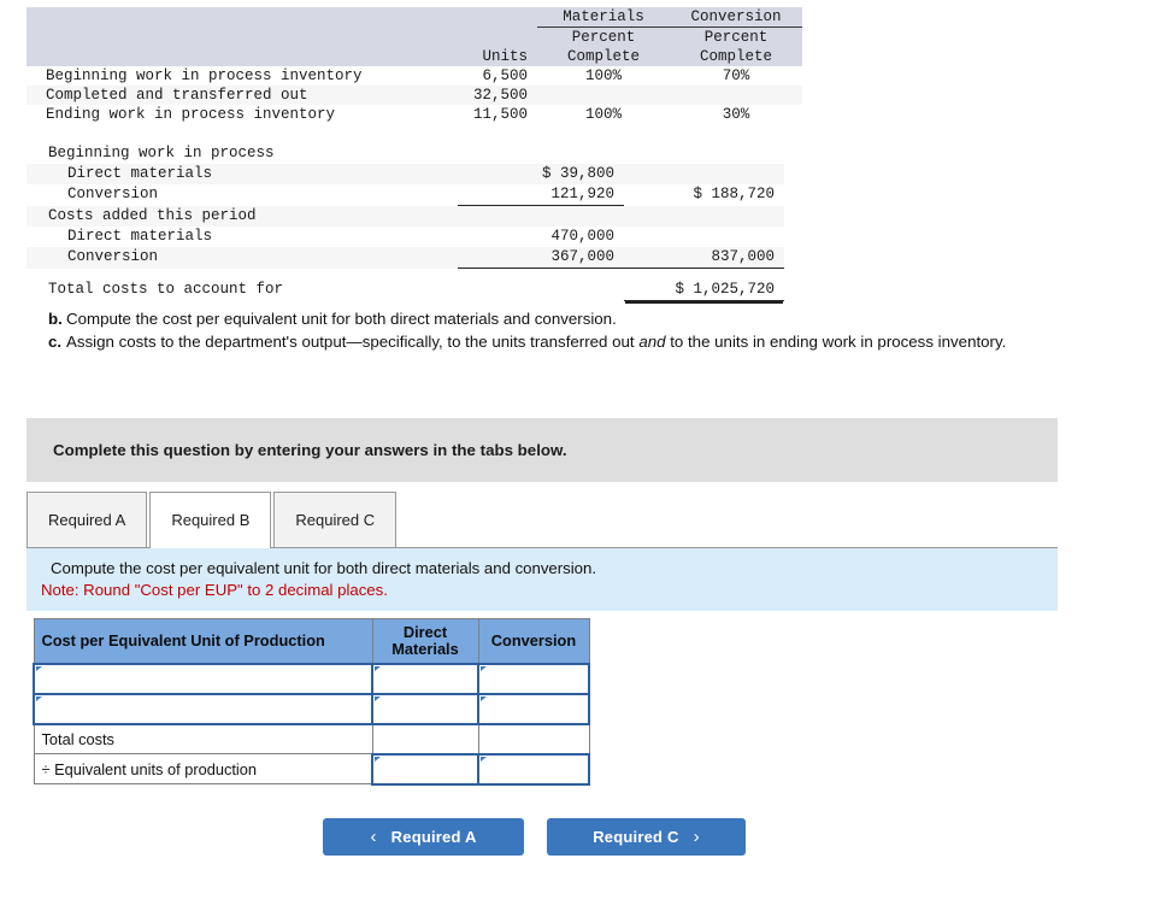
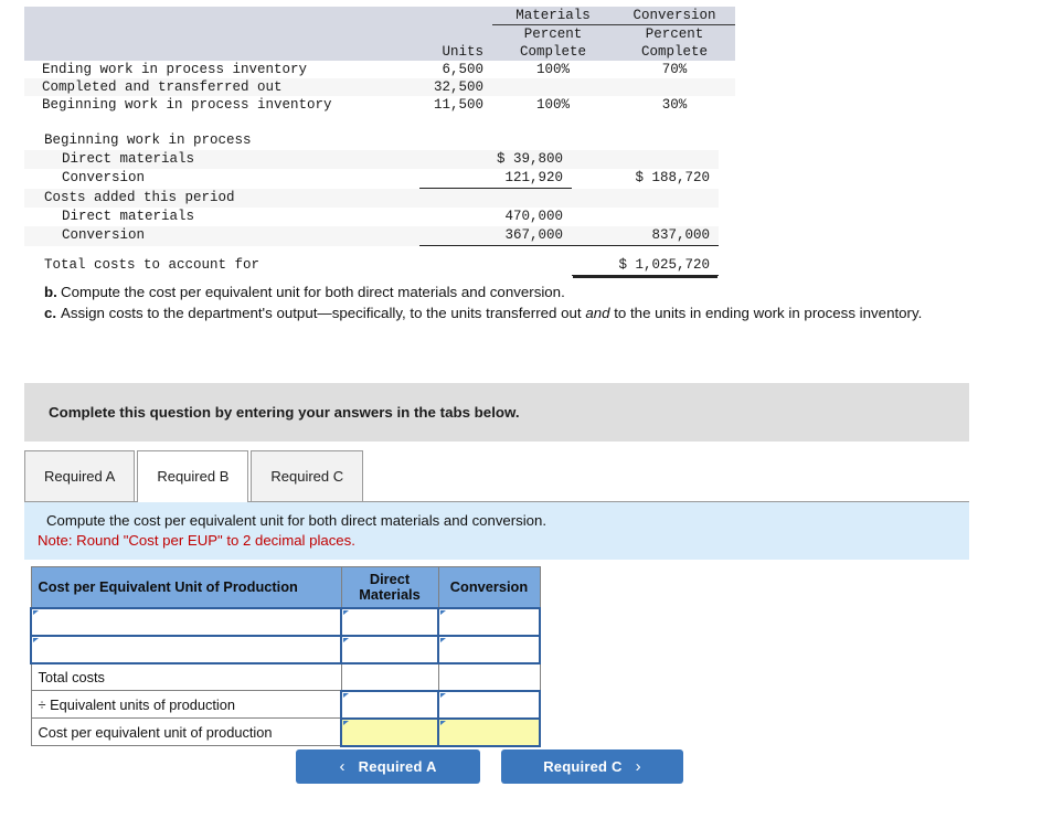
  		Materials	Conversion
  		Percent	Percent
  	Units	Complete	Complete
- Beginning work in process inventory	6,500	100%	70%
+ Ending work in process inventory	6,500	100%	70%
  Completed and transferred out	32,500
- Ending work in process inventory	11,500	100%	30%
+ Beginning work in process inventory	11,500	100%	30%
  Beginning work in process
  Direct materials	$ 39,800
  Conversion	121,920	$ 188,720
  Costs added this period
  Direct materials	470,000
  Conversion	367,000	837,000
  Total costs to account for		$ 1,025,720
  b.
  Compute the cost per equivalent unit for both direct materials and conversion.
  c.
  Assign costs to the department's output—specifically, to the units transferred out and to the units in ending work in process inventory.
  Complete this question by entering your answers in the tabs below.
  Required A
  Required B
  Required C
  Compute the cost per equivalent unit for both direct materials and conversion.
  Note: Round "Cost per EUP" to 2 decimal places.
  Cost per Equivalent Unit of Production	Direct Materials	Conversion
  Total costs
  ÷ Equivalent units of production
+ Cost per equivalent unit of production
  ‹
  Required A
  Required C
  ›
